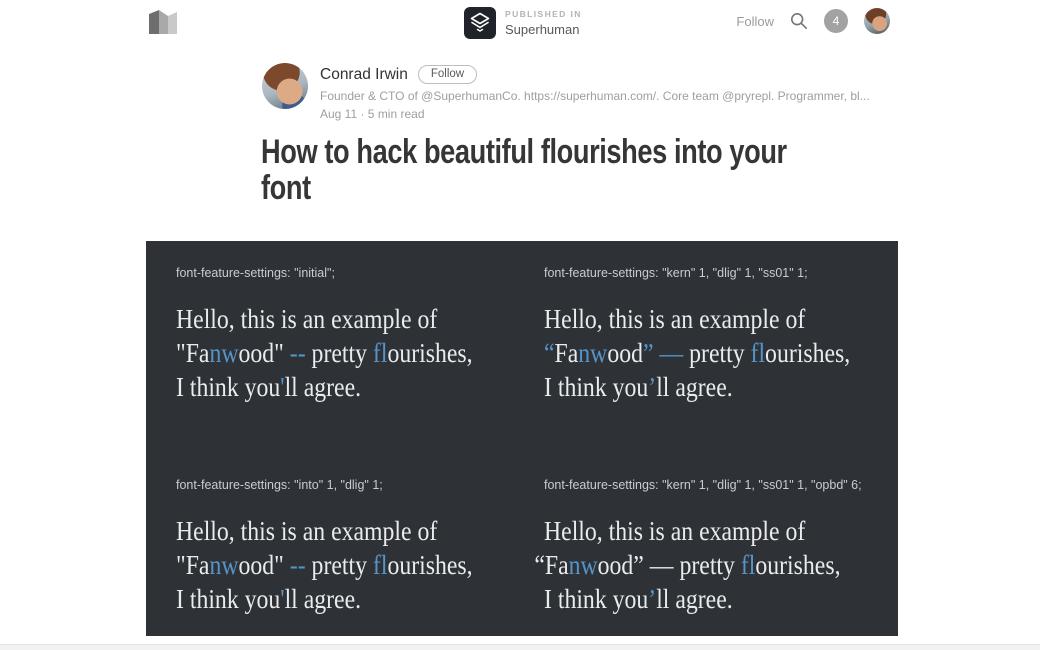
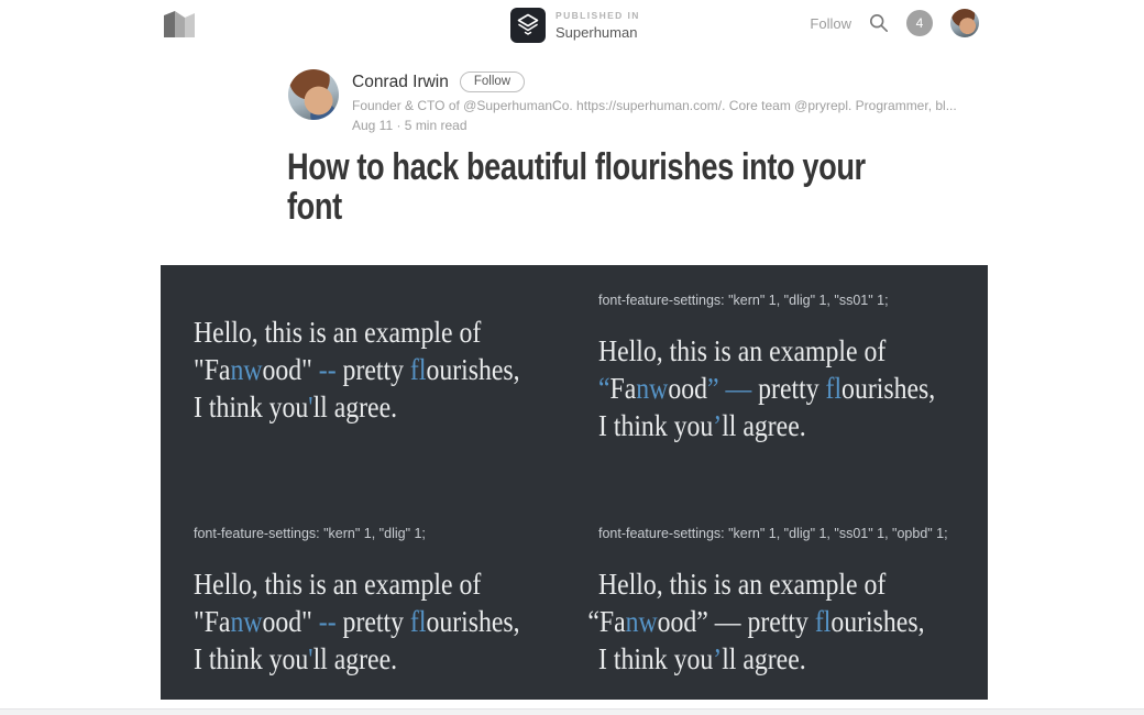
  PUBLISHED IN
  Superhuman
  Follow
  4
  Conrad Irwin
  Follow
  Founder & CTO of @SuperhumanCo. https://superhuman.com/. Core team @pryrepl. Programmer, bl...
  Aug 11 · 5 min read
  How to hack beautiful flourishes into your
  font
- font-feature-settings: "initial";
  Hello, this is an example of
  "Fanwood" -- pretty flourishes,
  I think you'll agree.
  font-feature-settings: "kern" 1, "dlig" 1, "ss01" 1;
  Hello, this is an example of
  “Fanwood” — pretty flourishes,
  I think you’ll agree.
- font-feature-settings: "into" 1, "dlig" 1;
+ font-feature-settings: "kern" 1, "dlig" 1;
  Hello, this is an example of
  "Fanwood" -- pretty flourishes,
  I think you'll agree.
- font-feature-settings: "kern" 1, "dlig" 1, "ss01" 1, "opbd" 6;
+ font-feature-settings: "kern" 1, "dlig" 1, "ss01" 1, "opbd" 1;
  Hello, this is an example of
  “Fanwood” — pretty flourishes,
  I think you’ll agree.
